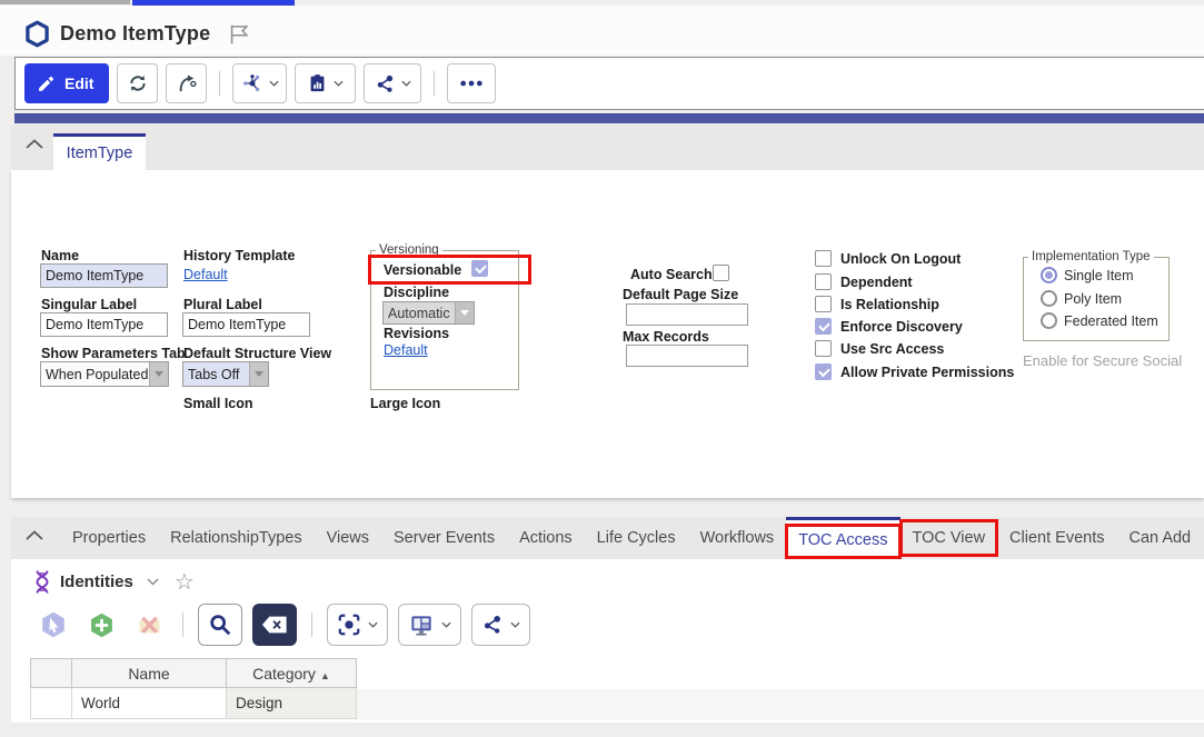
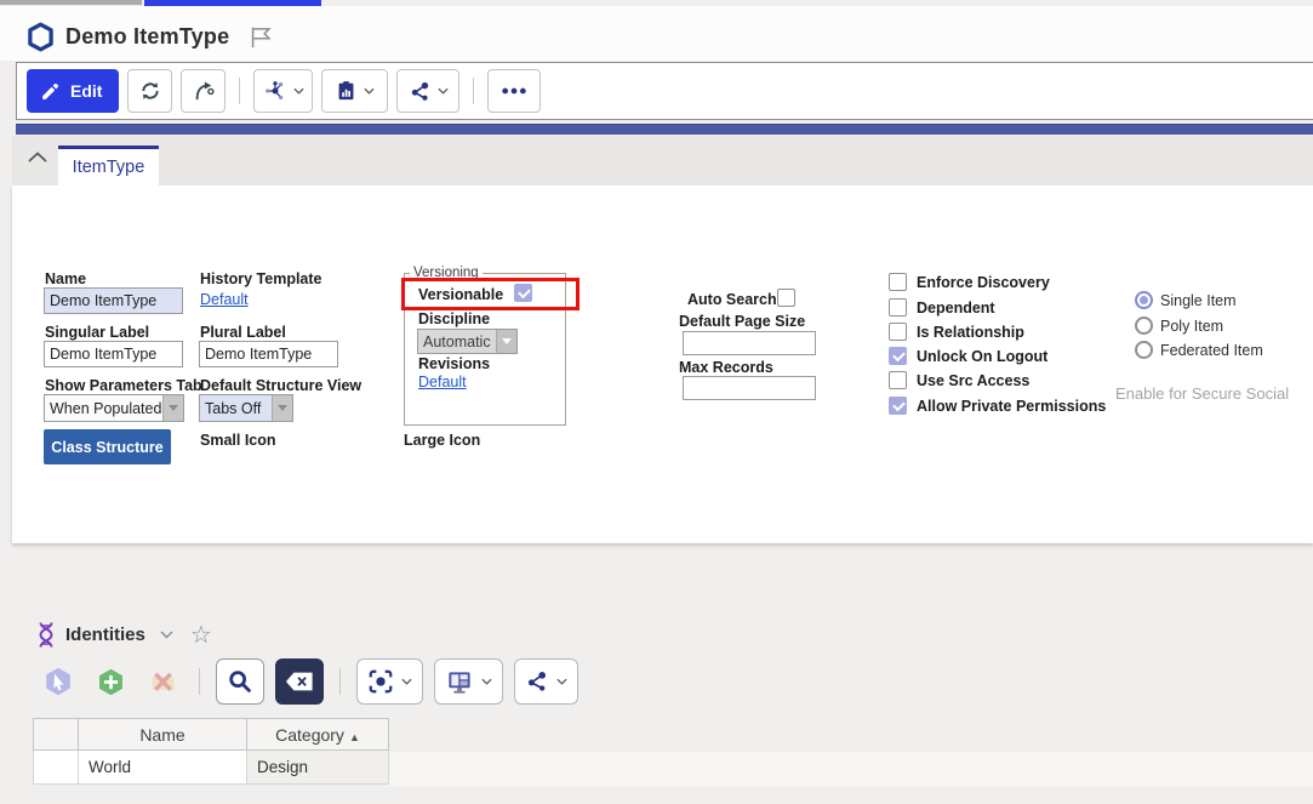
  Demo ItemType
  Edit
  ItemType
  Name
  Demo ItemType
  Singular Label
  Demo ItemType
  Show Parameters Tab
  When Populated
+ Class Structure
  History Template
  Default
  Plural Label
  Demo ItemType
  Default Structure View
  Tabs Off
  Small Icon
  Large Icon
  Versioning
  Versionable
  Discipline
  Automatic
  Revisions
  Default
  Auto Search
  Default Page Size
  Max Records
- Unlock On Logout
+ Enforce Discovery
  Dependent
  Is Relationship
- Enforce Discovery
+ Unlock On Logout
  Use Src Access
  Allow Private Permissions
- Implementation Type
  Single Item
  Poly Item
  Federated Item
  Enable for Secure Social
- Properties
- RelationshipTypes
- Views
- Server Events
- Actions
- Life Cycles
- Workflows
- TOC Access
- TOC View
- Client Events
- Can Add
  Identities
  ☆
  	Name	Category ▲
  	World	Design
